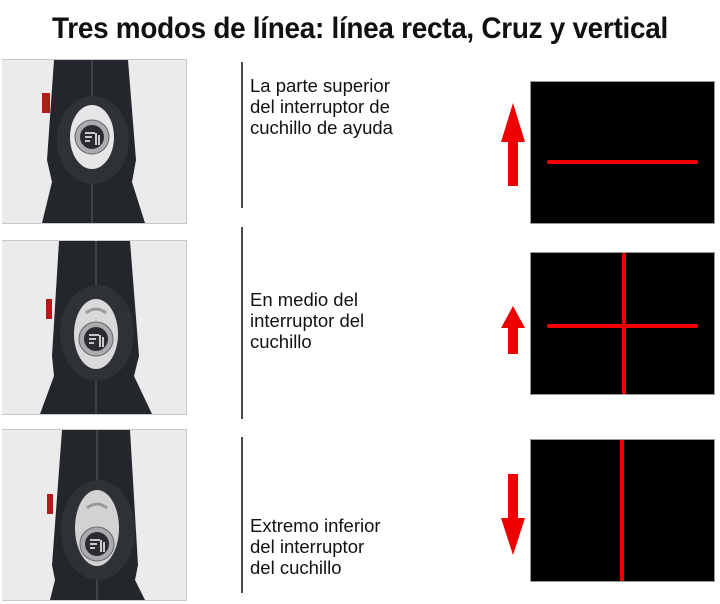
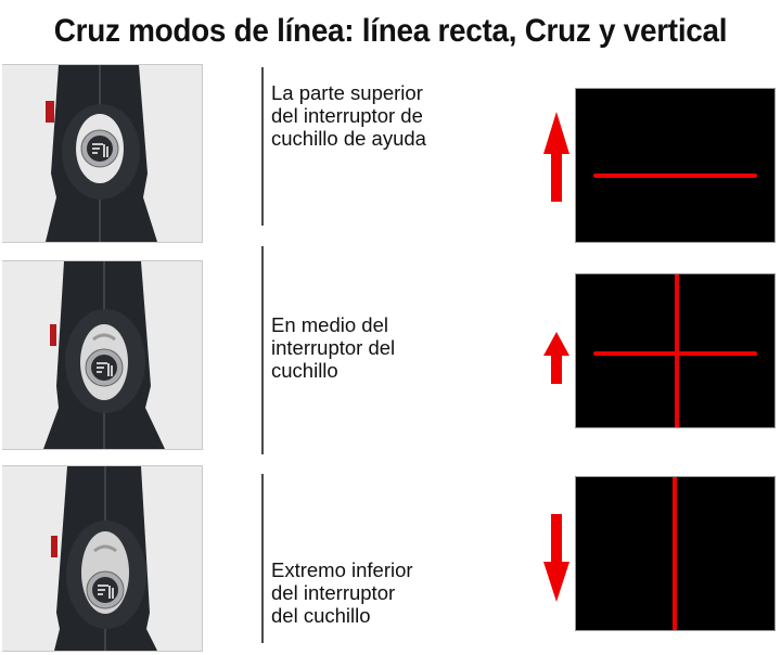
- Tres modos de línea: línea recta, Cruz y vertical
+ Cruz modos de línea: línea recta, Cruz y vertical
  La parte superior
  del interruptor de
  cuchillo de ayuda
  En medio del
  interruptor del
  cuchillo
  Extremo inferior
  del interruptor
  del cuchillo
